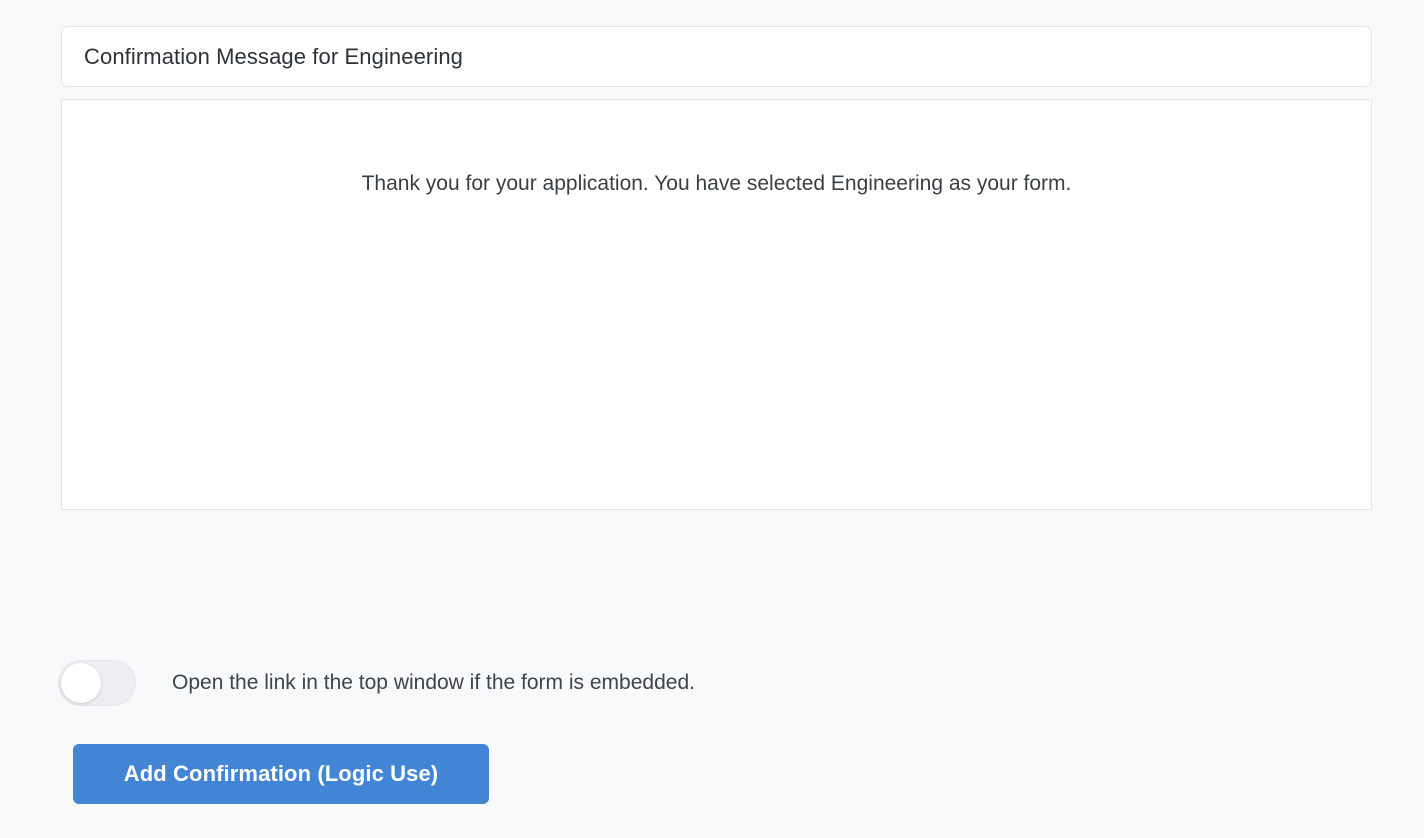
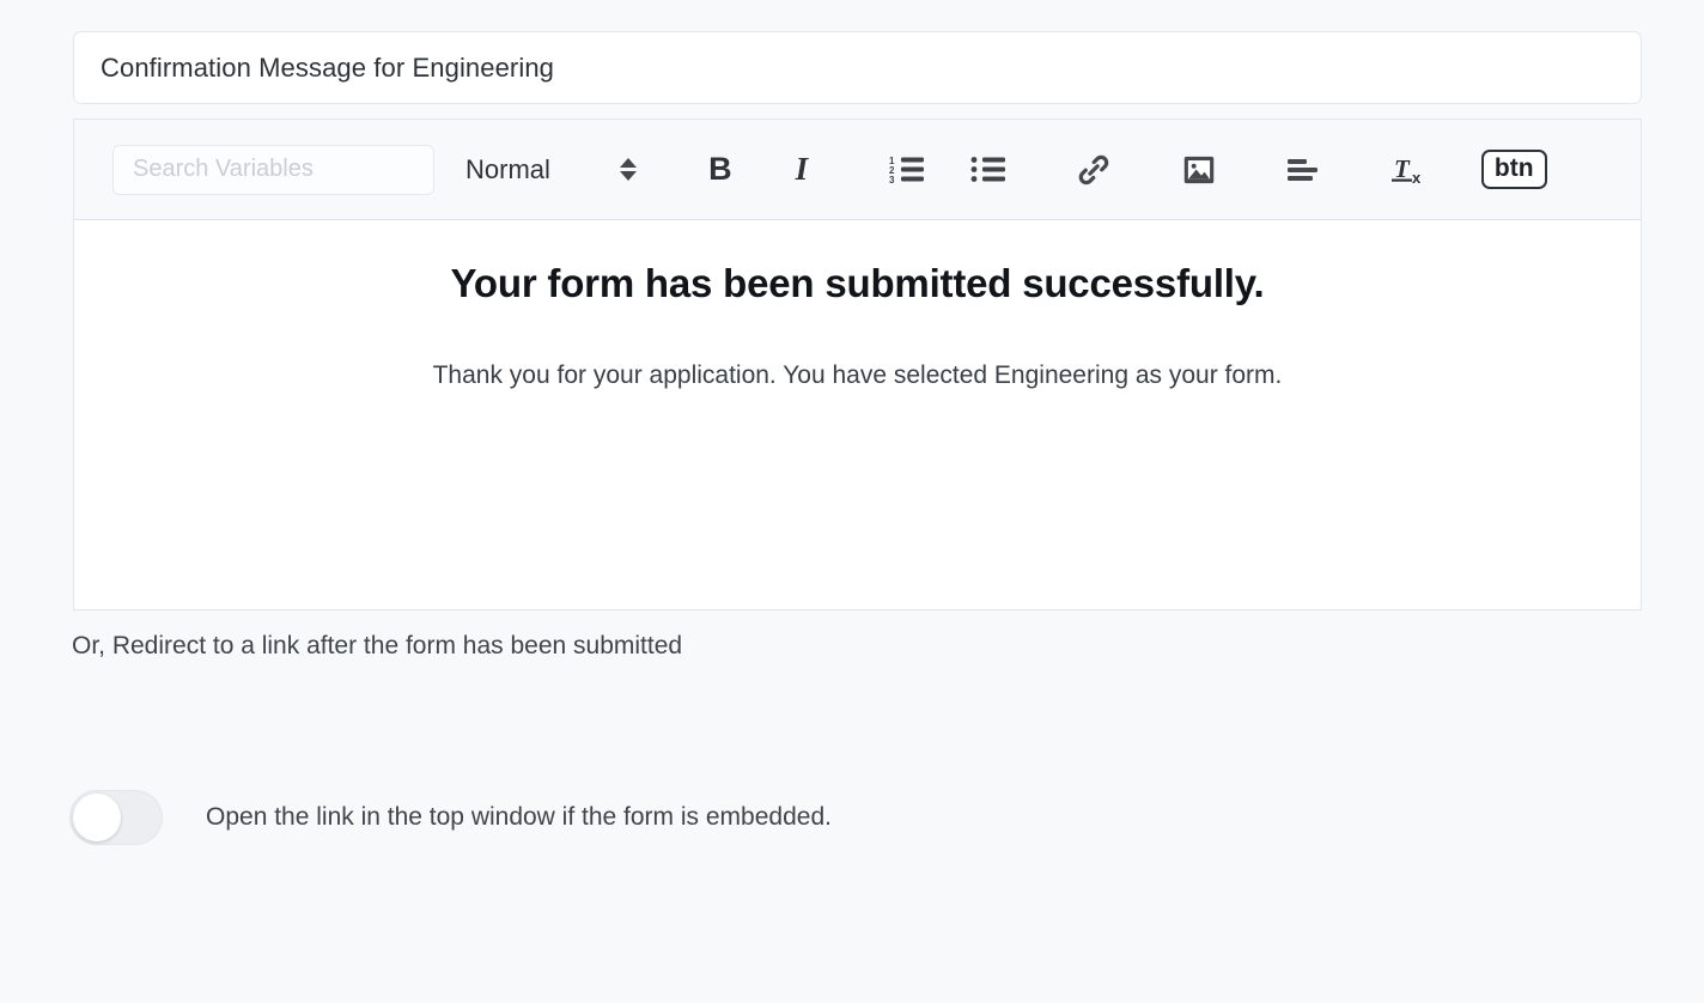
  Confirmation Message for Engineering
+ Search Variables
+ Normal
+ B
+ I
+ 1
+ 2
+ 3
+ T
+ x
+ btn
+ Your form has been submitted successfully.
  Thank you for your application. You have selected Engineering as your form.
+ Or, Redirect to a link after the form has been submitted
  Open the link in the top window if the form is embedded.
- Add Confirmation (Logic Use)
